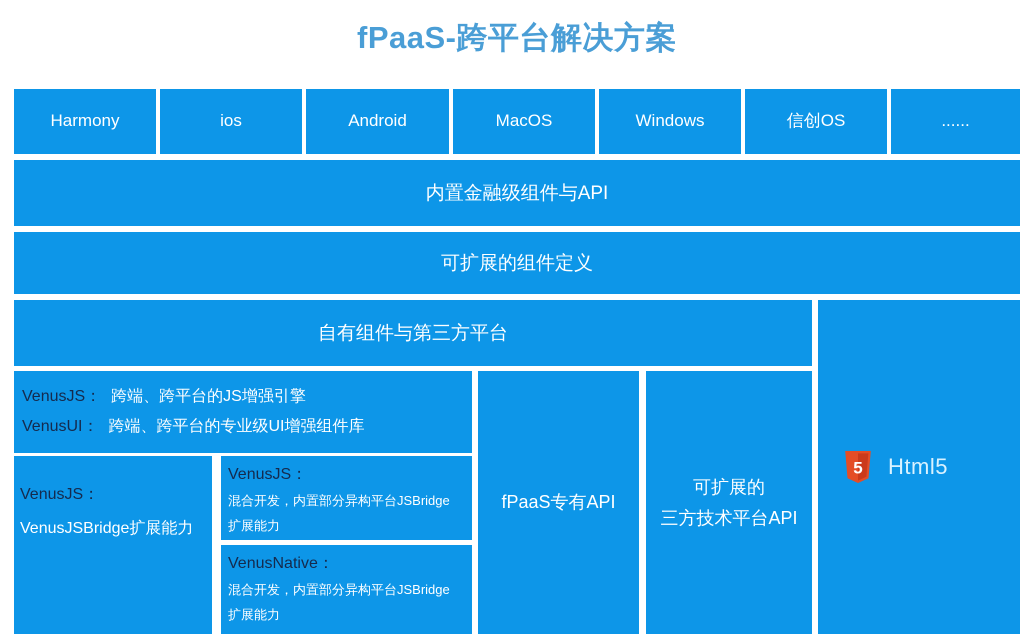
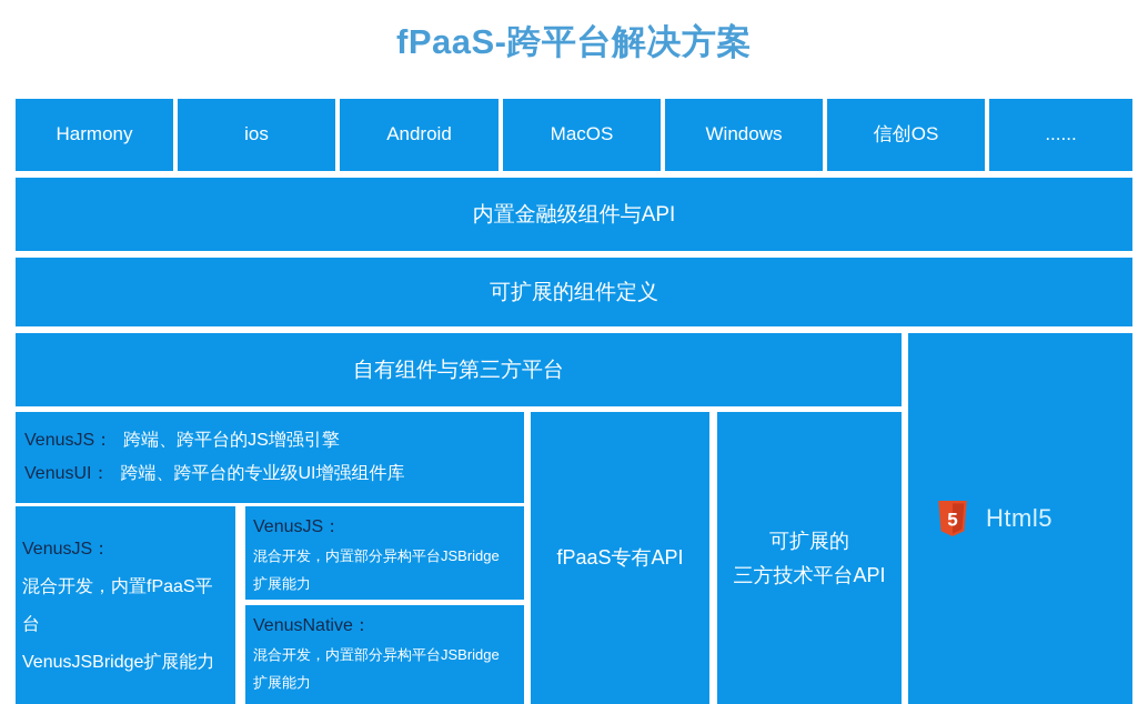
  fPaaS-跨平台解决方案
  Harmony
  ios
  Android
  MacOS
  Windows
  信创OS
  ......
  内置金融级组件与API
  可扩展的组件定义
  自有组件与第三方平台
  VenusJS： 跨端、跨平台的JS增强引擎
  VenusUI： 跨端、跨平台的专业级UI增强组件库
  VenusJS：
+ 混合开发，内置fPaaS平台
  VenusJSBridge扩展能力
  VenusJS：
  混合开发，内置部分异构平台JSBridge
  扩展能力
  VenusNative：
  混合开发，内置部分异构平台JSBridge
  扩展能力
  fPaaS专有API
  可扩展的
  三方技术平台API
  5
  Html5
